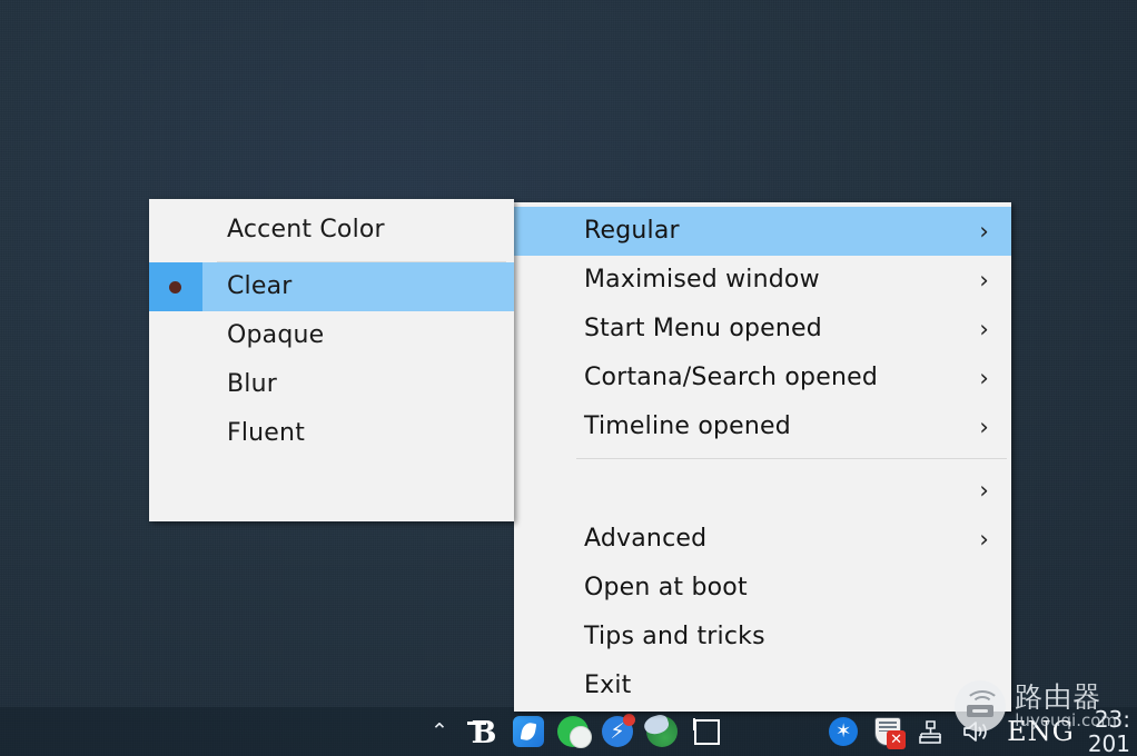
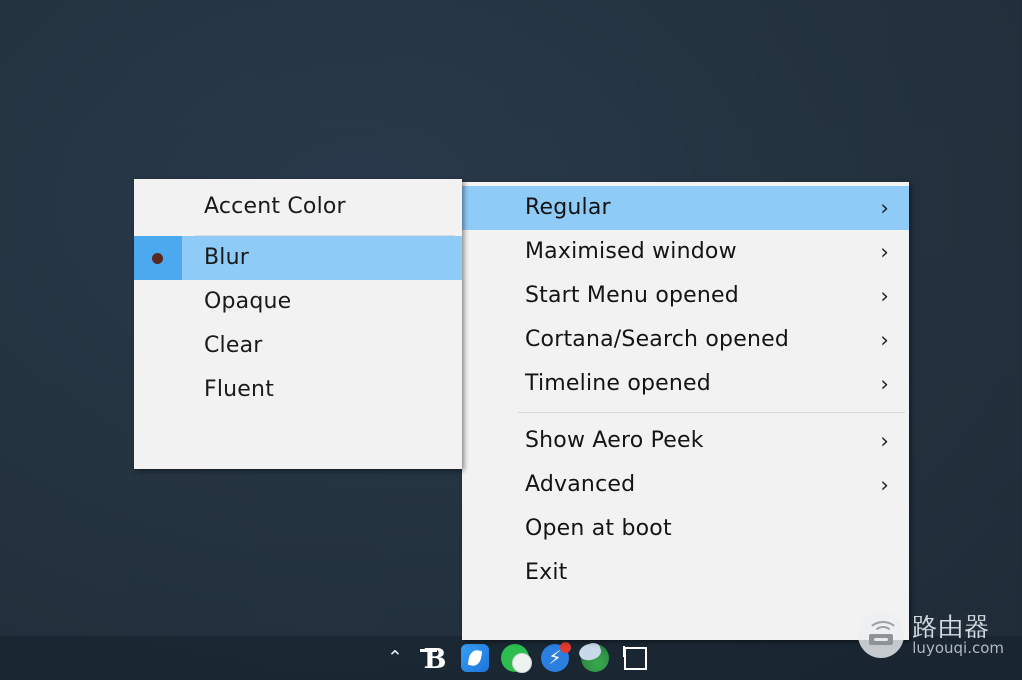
  Regular
  ›
  Maximised window
  ›
  Start Menu opened
  ›
  Cortana/Search opened
  ›
  Timeline opened
  ›
+ Show Aero Peek
  ›
  Advanced
  ›
  Open at boot
- Tips and tricks
  Exit
  Accent Color
- Clear
+ Blur
  Opaque
- Blur
+ Clear
  Fluent
  ⌃
  B
  ⚡
- ✶
- ✕
- ENG
- 23:
- 201
  路由器
  luyouqi.com
